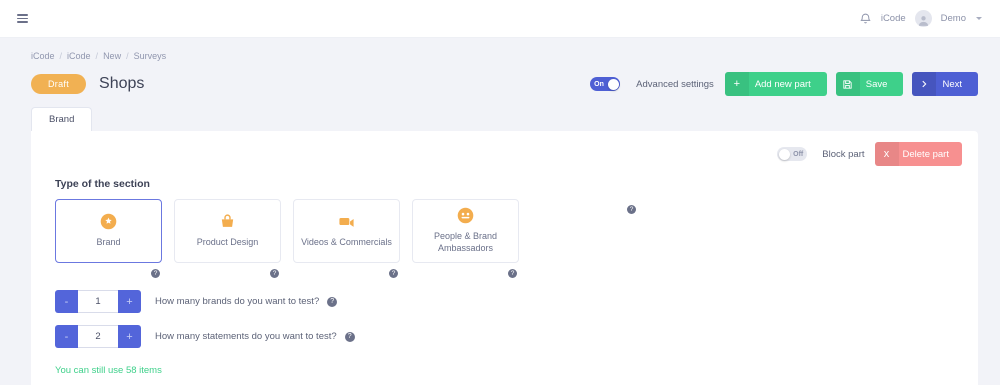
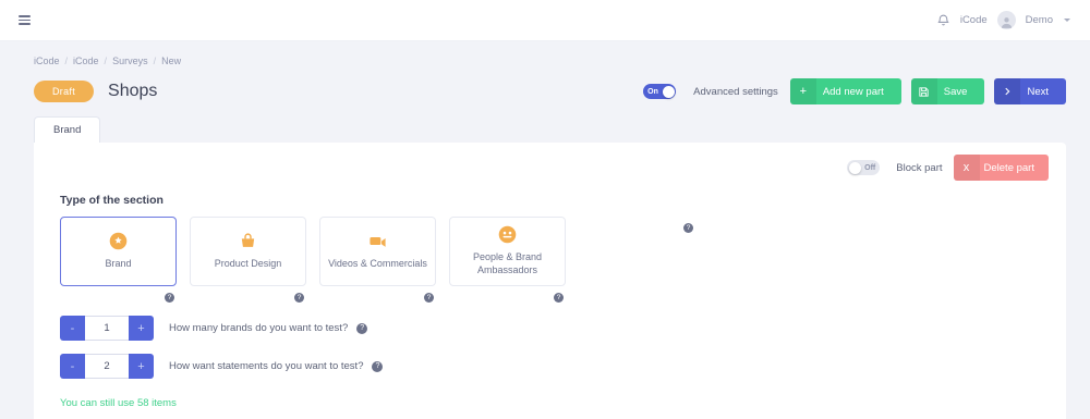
  iCode
  Demo
  iCode
  /
  iCode
  /
- New
+ Surveys
  /
- Surveys
+ New
  Draft
  Shops
  Advanced settings
  +
  Add new part
  Save
  Next
  Brand
  Block part
  x
  Delete part
  Type of the section
  Brand
  Product Design
  Videos & Commercials
  People & Brand Ambassadors
  -
  1
  +
  How many brands do you want to test?
  -
  2
  +
- How many statements do you want to test?
+ How want statements do you want to test?
  You can still use 58 items
